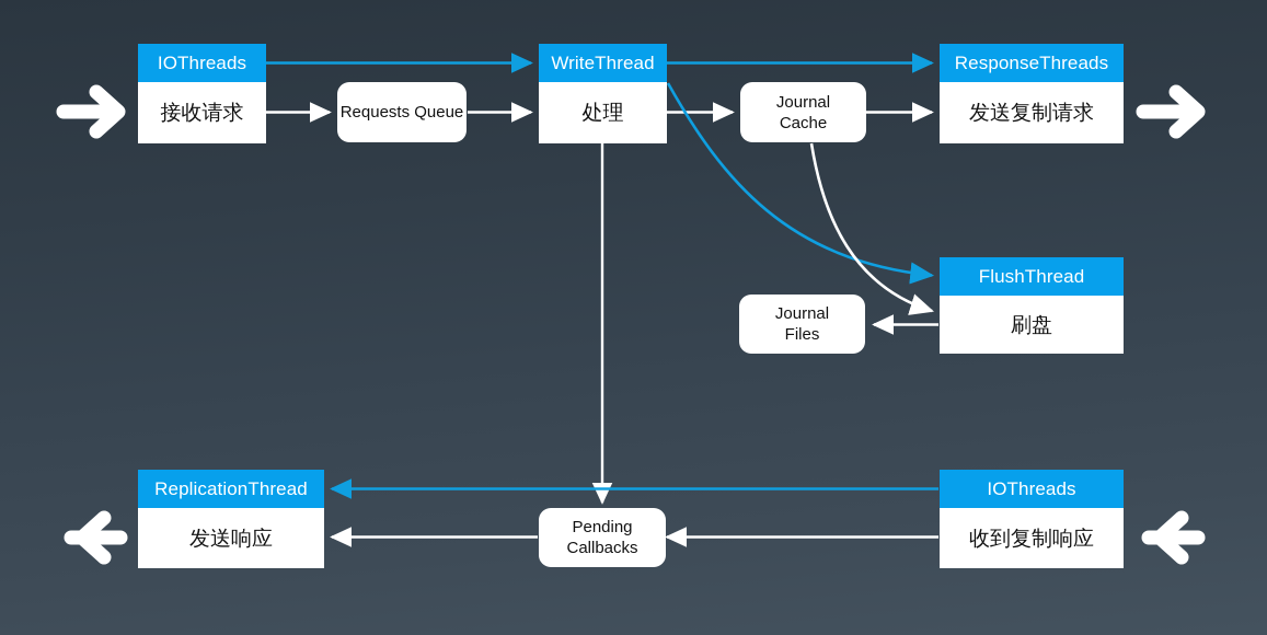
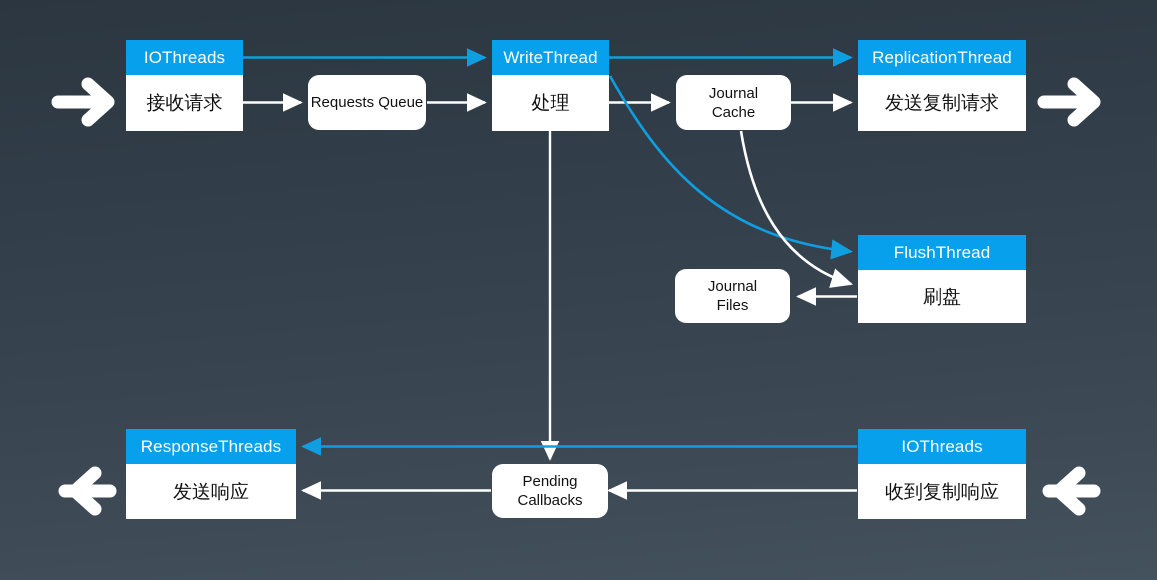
  IOThreads
  接收请求
  WriteThread
  处理
- ResponseThreads
+ ReplicationThread
  发送复制请求
  FlushThread
  刷盘
- ReplicationThread
+ ResponseThreads
  发送响应
  IOThreads
  收到复制响应
  Requests Queue
  Journal
  Cache
  Journal
  Files
  Pending
  Callbacks
